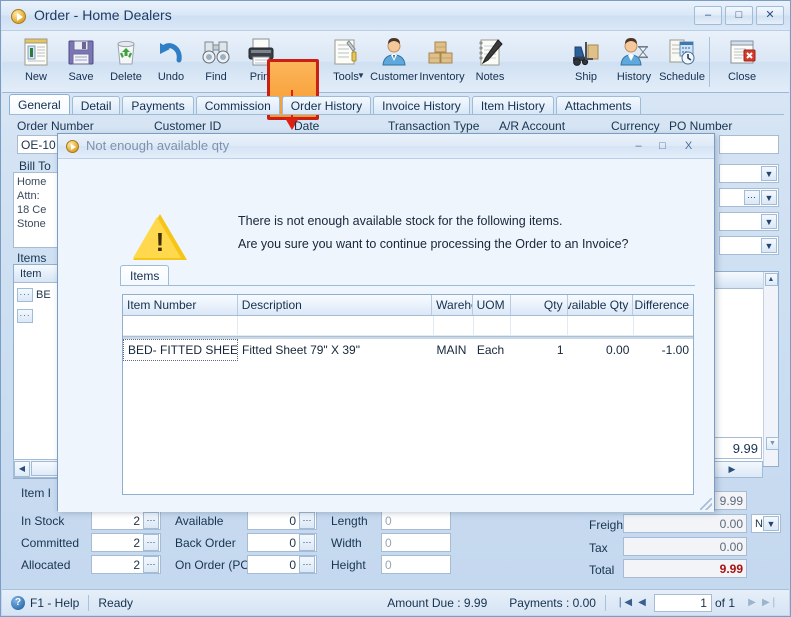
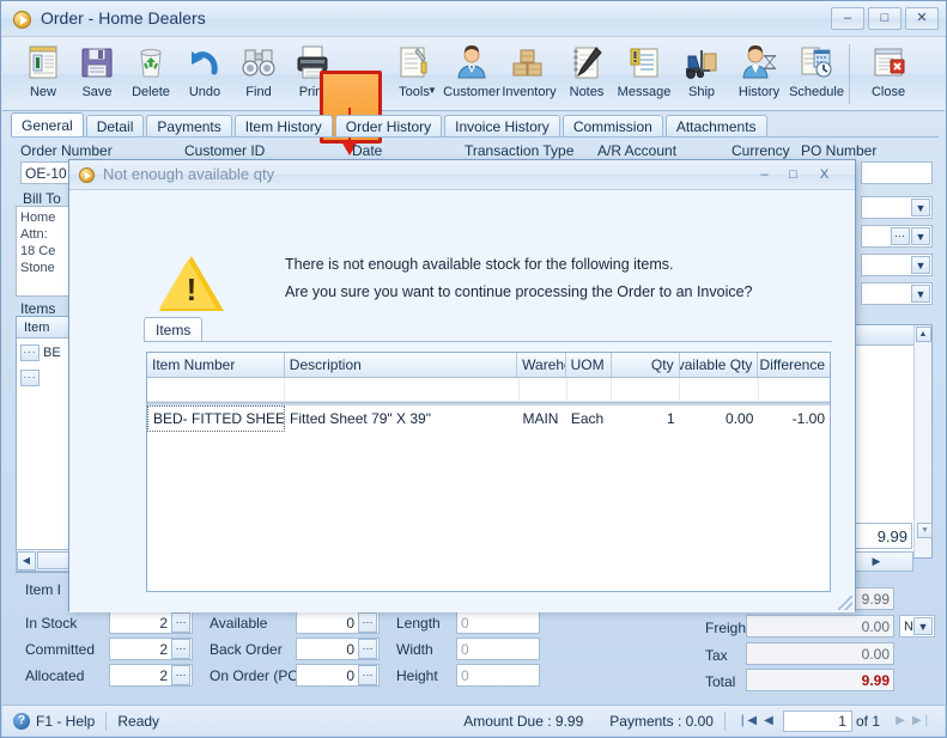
  Order - Home Dealers
  –
  □
  ✕
  New
  Save
  Delete
  Undo
  Find
  Tools
  ▼
  Customer
  Inventory
  Notes
+ Message
  Ship
  History
  Schedule
  Close
  General
  Detail
  Payments
- Commission
+ Item History
  Order History
  Invoice History
- Item History
+ Commission
  Attachments
  Order Number
  Customer ID
  Date
  Transaction Type
  A/R Account
  Currency
  PO Number
  OE-10
  Bill To
  Home
  Attn:
  18 Ce
  Stone
  ▼
  ⋯
  ▼
  ▼
  ▼
  Items
  Item
  ···
  BE
  ···
  ◀
  9.99
  ▶
  Item I
  In Stock
  Committed
  Allocated
  2
  ⋯
  2
  ⋯
  2
  ⋯
  Available
  Back Order
  On Order (PO
  0
  ⋯
  0
  ⋯
  0
  ⋯
  Length
  Width
  Height
  0
  0
  0
  9.99
  Freigh
  0.00
  N
  ▼
  Tax
  0.00
  Total
  9.99
  ?
  F1 - Help
  Ready
  Amount Due : 9.99
  Payments : 0.00
  ❘◀
  ◀
  1
  of 1
  ▶
  ▶❘
  Not enough available qty
  –
  □
  X
  !
  There is not enough available stock for the following items.
  Are you sure you want to continue processing the Order to an Invoice?
  Items
  Item Number
  Description
  Wareh
  UOM
  Qty
  vailable Qty
  Difference
  BED- FITTED SHEE
  Fitted Sheet 79" X 39"
  MAIN
  Each
  1
  0.00
  -1.00
